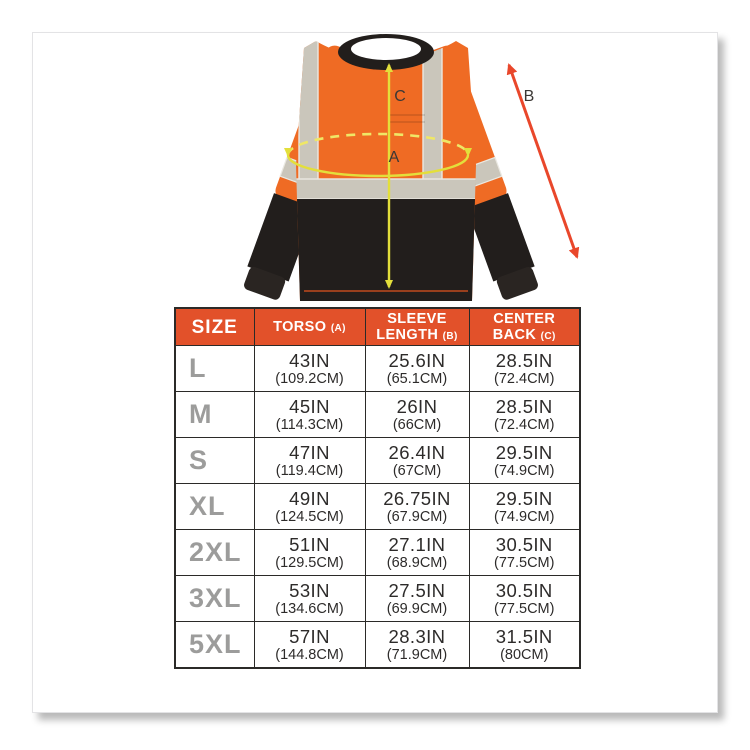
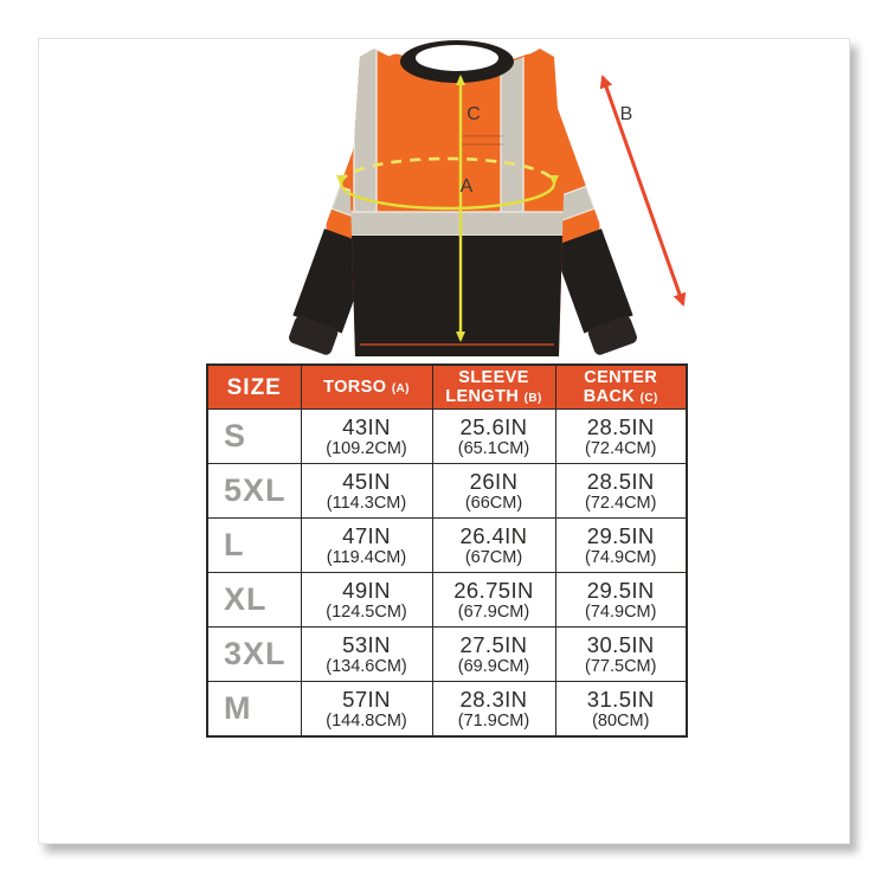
  C
  A
  B
  SIZE	TORSO (A)	SLEEVE LENGTH (B)	CENTER BACK (C)
- L	43IN(109.2CM)	25.6IN(65.1CM)	28.5IN(72.4CM)
+ S	43IN(109.2CM)	25.6IN(65.1CM)	28.5IN(72.4CM)
- M	45IN(114.3CM)	26IN(66CM)	28.5IN(72.4CM)
+ 5XL	45IN(114.3CM)	26IN(66CM)	28.5IN(72.4CM)
- S	47IN(119.4CM)	26.4IN(67CM)	29.5IN(74.9CM)
+ L	47IN(119.4CM)	26.4IN(67CM)	29.5IN(74.9CM)
  XL	49IN(124.5CM)	26.75IN(67.9CM)	29.5IN(74.9CM)
- 2XL	51IN(129.5CM)	27.1IN(68.9CM)	30.5IN(77.5CM)
  3XL	53IN(134.6CM)	27.5IN(69.9CM)	30.5IN(77.5CM)
- 5XL	57IN(144.8CM)	28.3IN(71.9CM)	31.5IN(80CM)
+ M	57IN(144.8CM)	28.3IN(71.9CM)	31.5IN(80CM)
